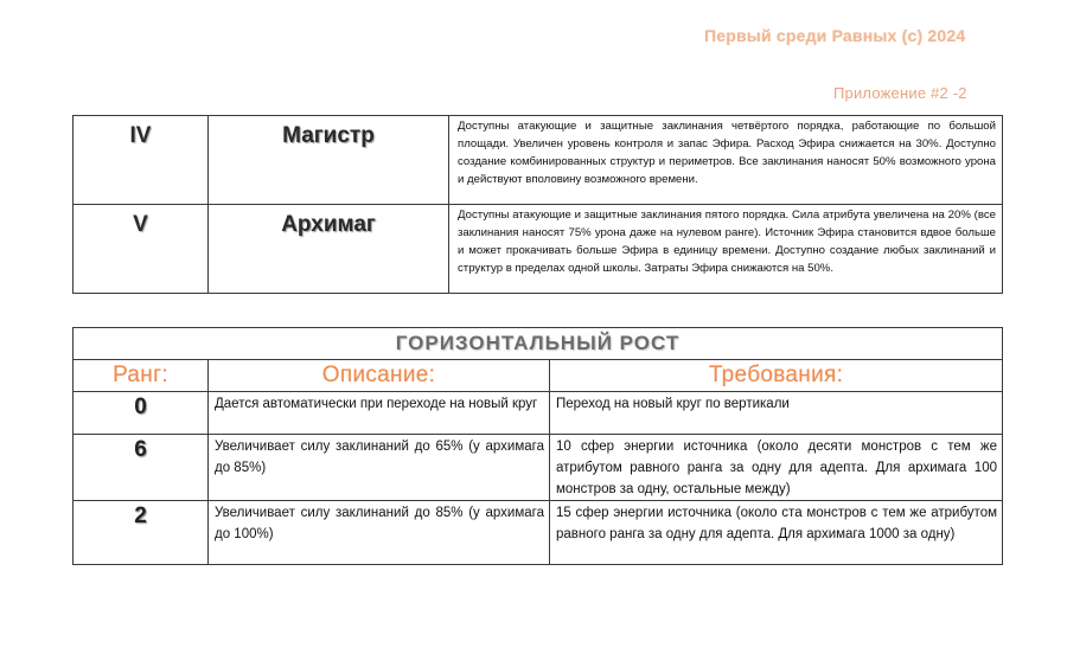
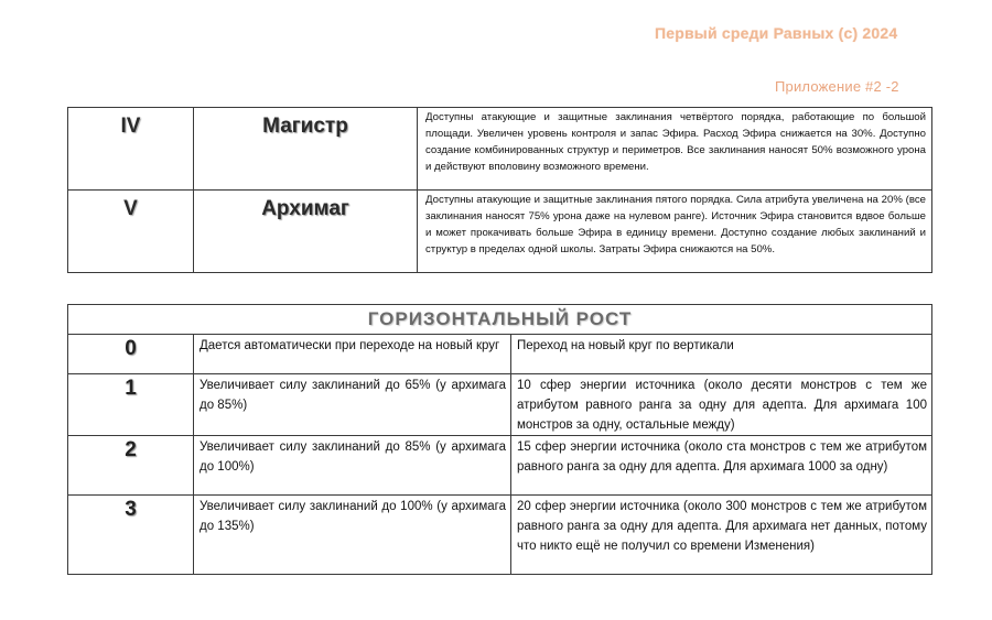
  Первый среди Равных (с) 2024
  Приложение #2 -2
  IV	Магистр	Доступны атакующие и защитные заклинания четвёртого порядка, работающие по большой площади. Увеличен уровень контроля и запас Эфира. Расход Эфира снижается на 30%. Доступно создание комбинированных структур и периметров. Все заклинания наносят 50% возможного урона и действуют вполовину возможного времени.
  V	Архимаг	Доступны атакующие и защитные заклинания пятого порядка. Сила атрибута увеличена на 20% (все заклинания наносят 75% урона даже на нулевом ранге). Источник Эфира становится вдвое больше и может прокачивать больше Эфира в единицу времени. Доступно создание любых заклинаний и структур в пределах одной школы. Затраты Эфира снижаются на 50%.
  ГОРИЗОНТАЛЬНЫЙ РОСТ
- Ранг:	Описание:	Требования:
  0	Дается автоматически при переходе на новый круг	Переход на новый круг по вертикали
- 6	Увеличивает силу заклинаний до 65% (у архимага до 85%)	10 сфер энергии источника (около десяти монстров с тем же атрибутом равного ранга за одну для адепта. Для архимага 100 монстров за одну, остальные между)
+ 1	Увеличивает силу заклинаний до 65% (у архимага до 85%)	10 сфер энергии источника (около десяти монстров с тем же атрибутом равного ранга за одну для адепта. Для архимага 100 монстров за одну, остальные между)
  2	Увеличивает силу заклинаний до 85% (у архимага до 100%)	15 сфер энергии источника (около ста монстров с тем же атрибутом равного ранга за одну для адепта. Для архимага 1000 за одну)
+ 3	Увеличивает силу заклинаний до 100% (у архимага до 135%)	20 сфер энергии источника (около 300 монстров с тем же атрибутом равного ранга за одну для адепта. Для архимага нет данных, потому что никто ещё не получил со времени Изменения)
